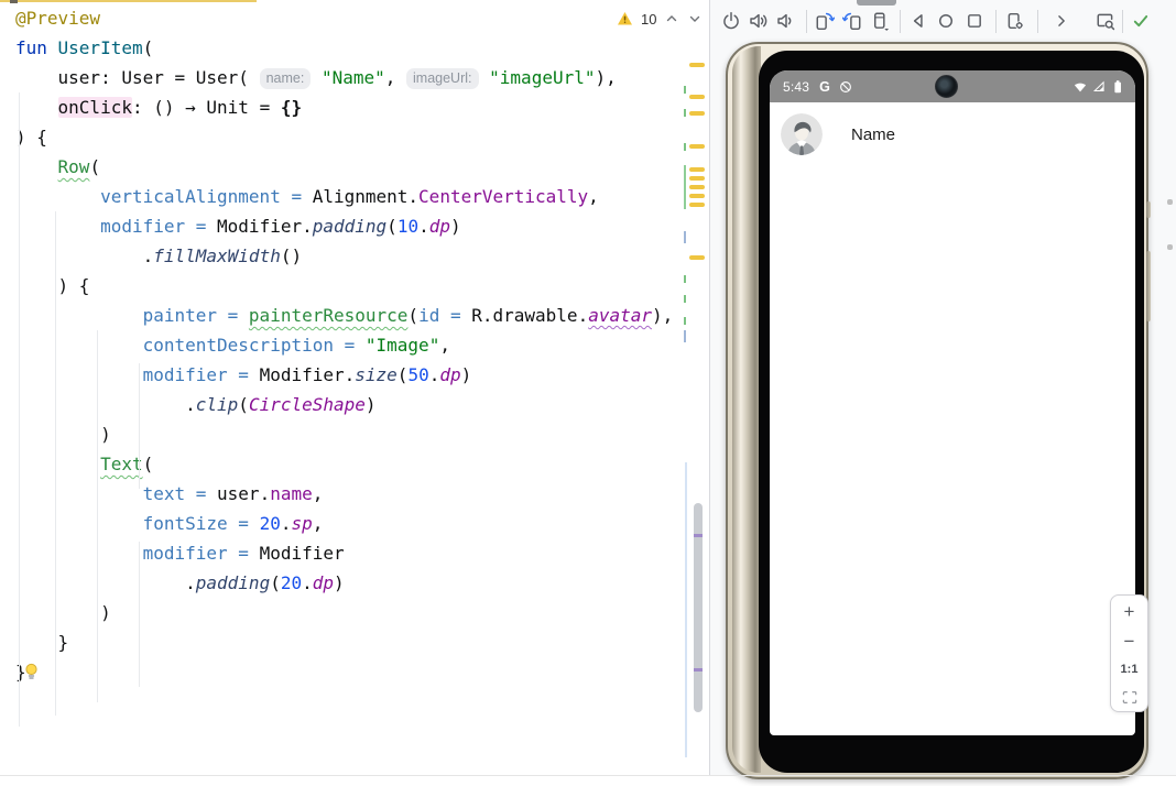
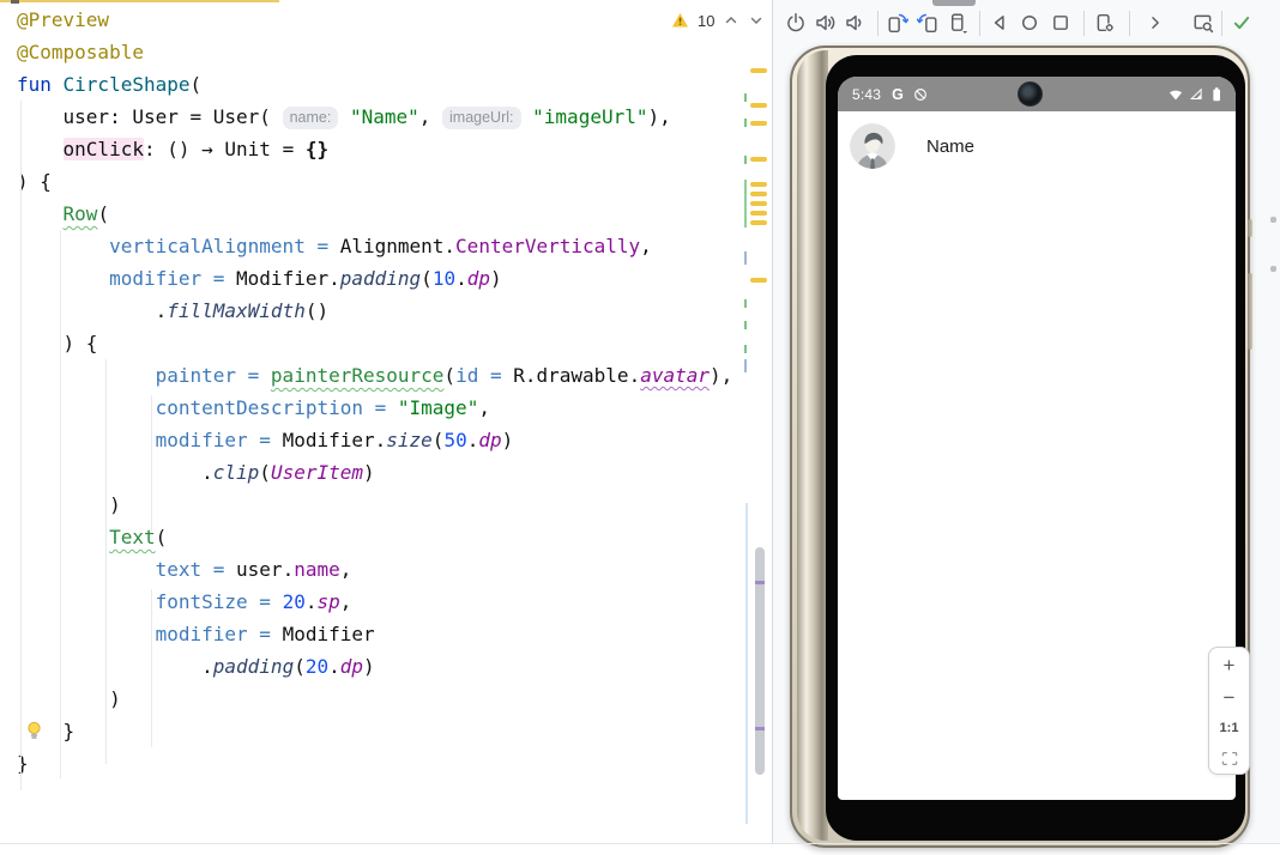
  @Preview
+ @Composable
- fun UserItem(
+ fun CircleShape(
  user: User = User( name: "Name", imageUrl: "imageUrl"),
  onClick: () → Unit = {}
  ) {
  Row(
  verticalAlignment = Alignment.CenterVertically,
  modifier = Modifier.padding(10.dp)
  .fillMaxWidth()
  ) {
  painter = painterResource(id = R.drawable.avatar),
  contentDescription = "Image",
  modifier = Modifier.size(50.dp)
- .clip(CircleShape)
+ .clip(UserItem)
  )
  Text(
  text = user.name,
  fontSize = 20.sp,
  modifier = Modifier
  .padding(20.dp)
  )
  }
  }
  10
  5:43
  G
  Name
  +
  −
  1:1
